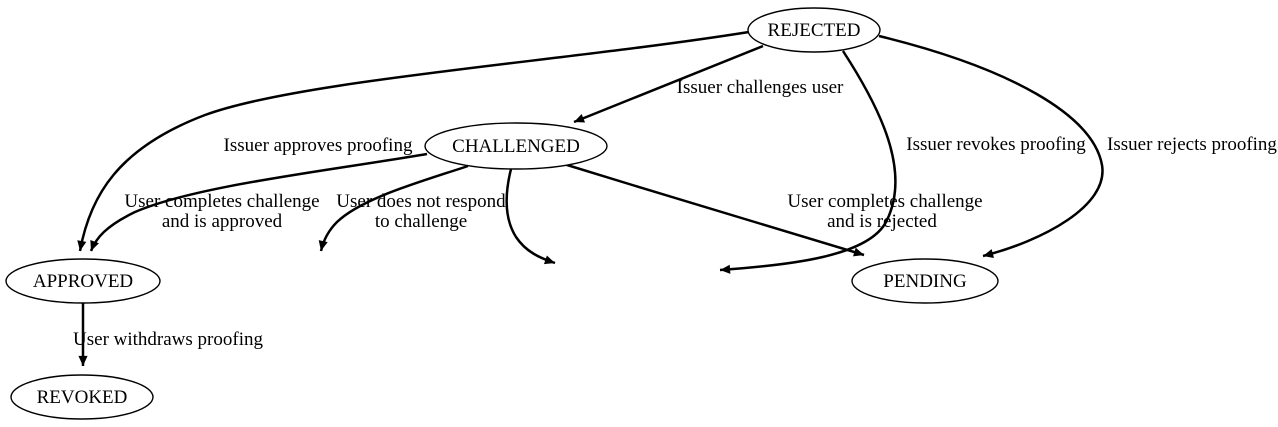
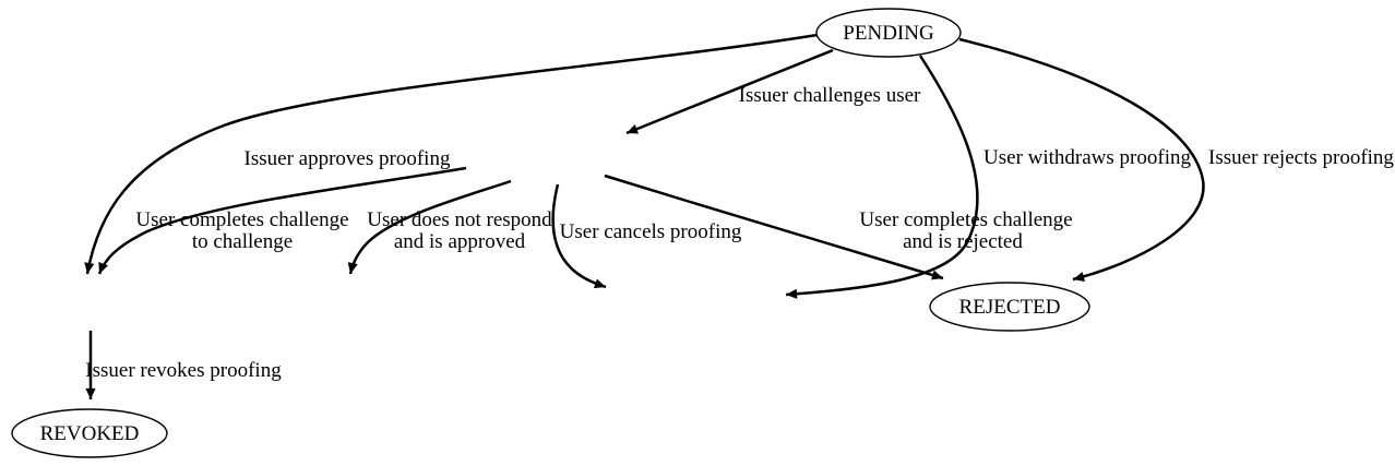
  Issuer challenges user
  Issuer approves proofing
- Issuer revokes proofing
+ User withdraws proofing
  Issuer rejects proofing
  User completes challenge
- and is approved
+ to challenge
  User does not respond
- to challenge
+ and is approved
+ User cancels proofing
  User completes challenge
  and is rejected
- User withdraws proofing
+ Issuer revokes proofing
- REJECTED
+ PENDING
- CHALLENGED
- APPROVED
- PENDING
+ REJECTED
  REVOKED
